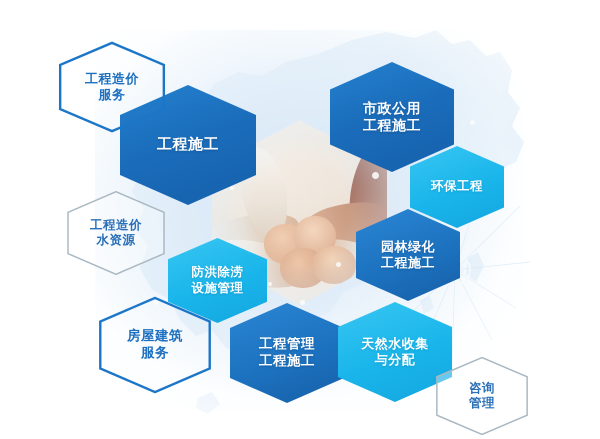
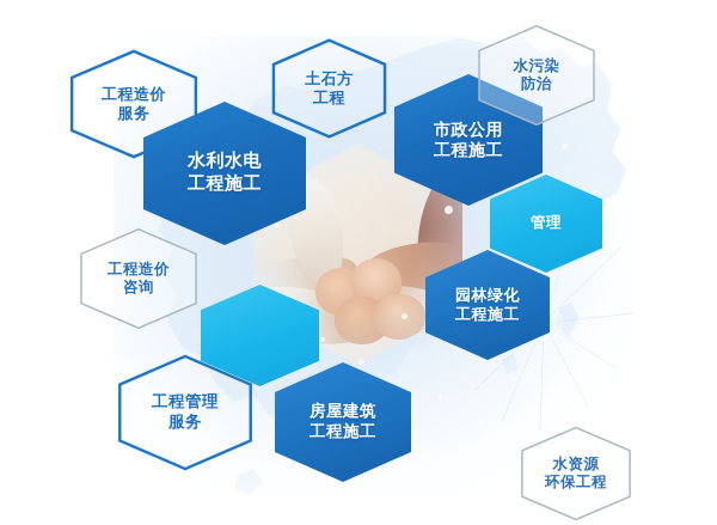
  工程造价
  服务
+ 土石方
+ 工程
+ 水利水电
  工程施工
  市政公用
  工程施工
+ 水污染
+ 防治
- 环保工程
+ 管理
  园林绿化
  工程施工
  工程造价
- 水资源
+ 咨询
- 防洪除涝
- 设施管理
- 房屋建筑
+ 工程管理
  服务
- 工程管理
+ 房屋建筑
  工程施工
- 天然水收集
- 与分配
- 咨询
+ 水资源
- 管理
+ 环保工程
